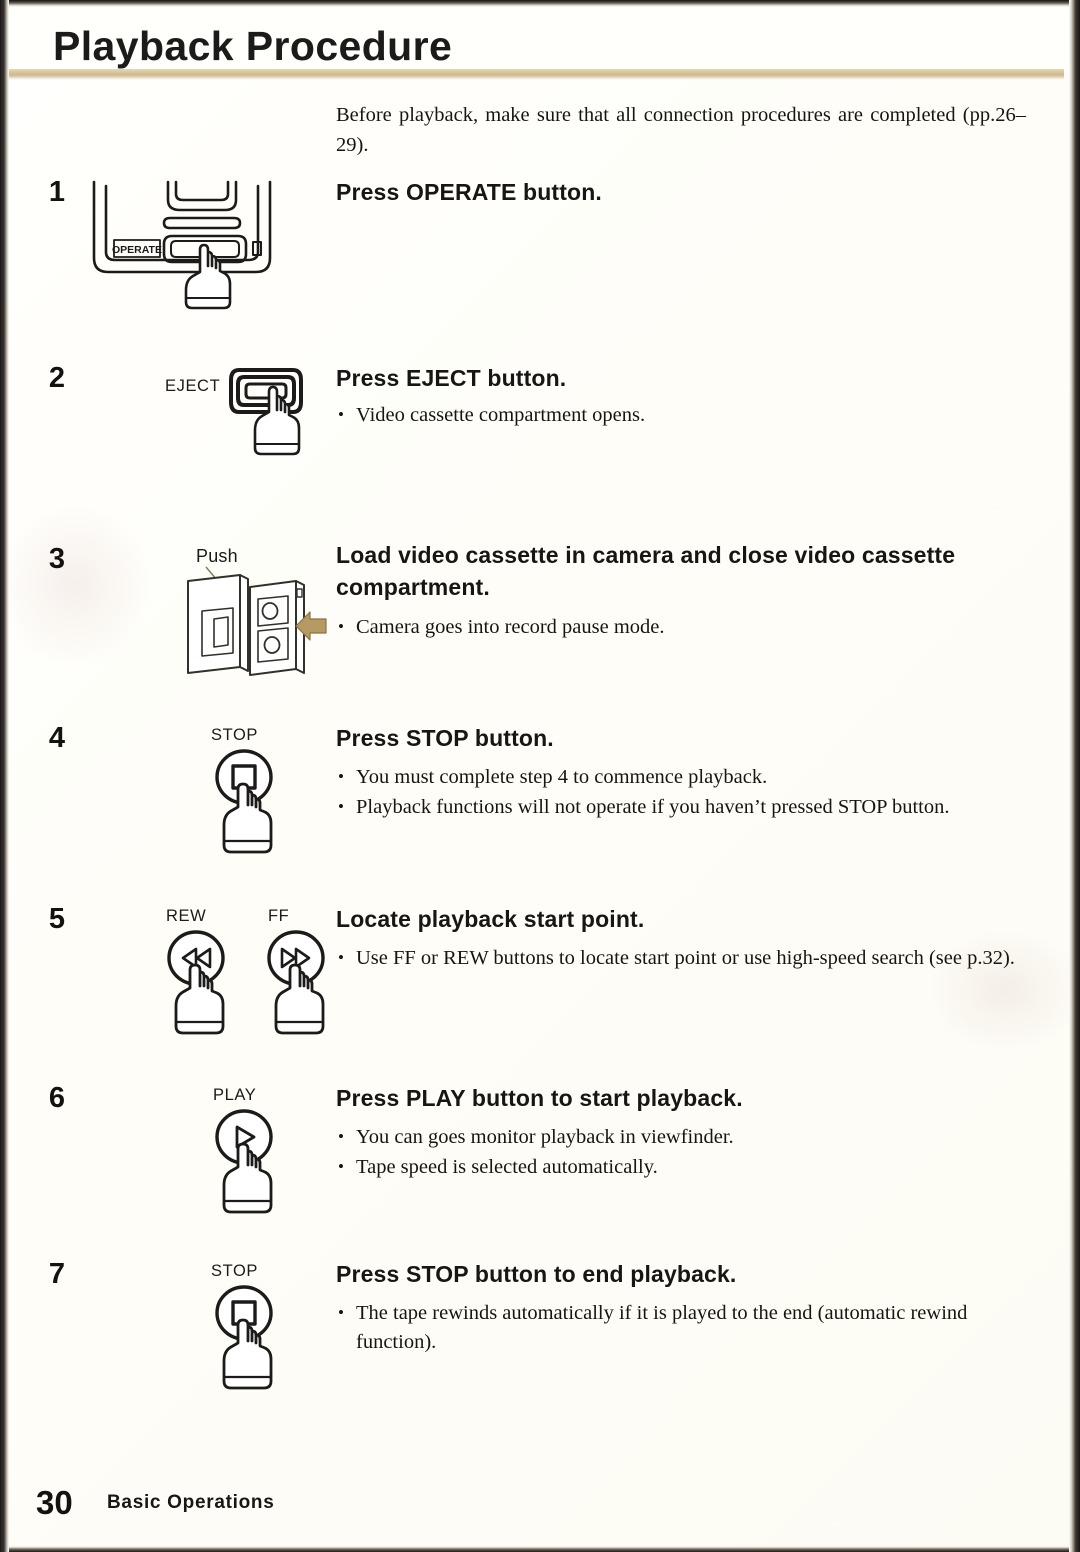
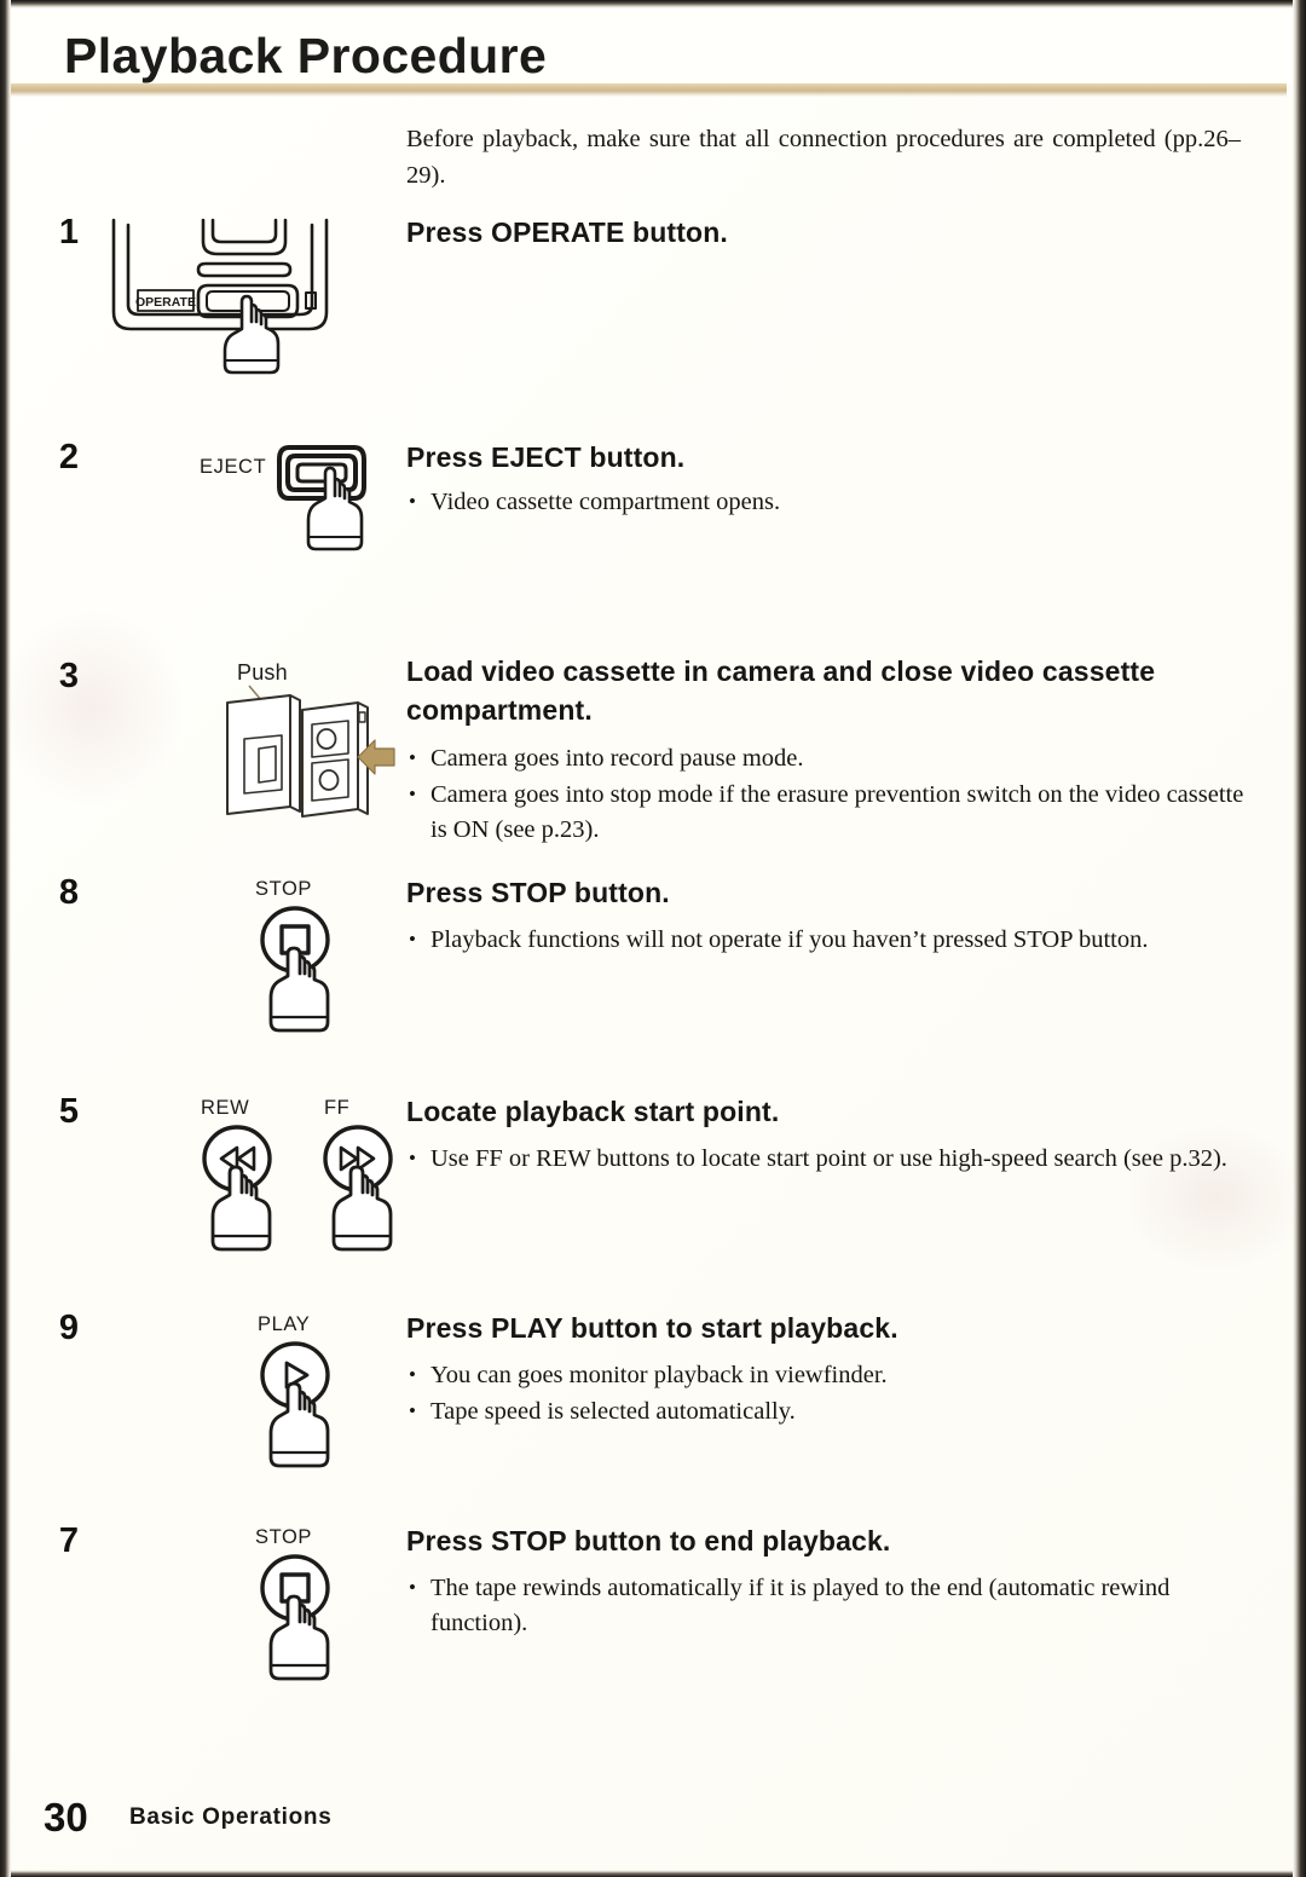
  Playback Procedure
  Before playback, make sure that all connection procedures are completed (pp.26–29).
  1
  OPERATE
  Press OPERATE button.
  2
  EJECT
  Press EJECT button.
  Video cassette compartment opens.
  3
  Push
  Load video cassette in camera and close video cassette compartment.
  Camera goes into record pause mode.
+ Camera goes into stop mode if the erasure prevention switch on the video cassette is ON (see p.23).
- 4
+ 8
  STOP
  Press STOP button.
- You must complete step 4 to commence playback.
  Playback functions will not operate if you haven’t pressed STOP button.
  5
  REW
  FF
  Locate playback start point.
  Use FF or REW buttons to locate start point or use high-speed search (see p.32).
- 6
+ 9
  PLAY
  Press PLAY button to start playback.
  You can goes monitor playback in viewfinder.
  Tape speed is selected automatically.
  7
  STOP
  Press STOP button to end playback.
  The tape rewinds automatically if it is played to the end (automatic rewind function).
  30
  Basic Operations
